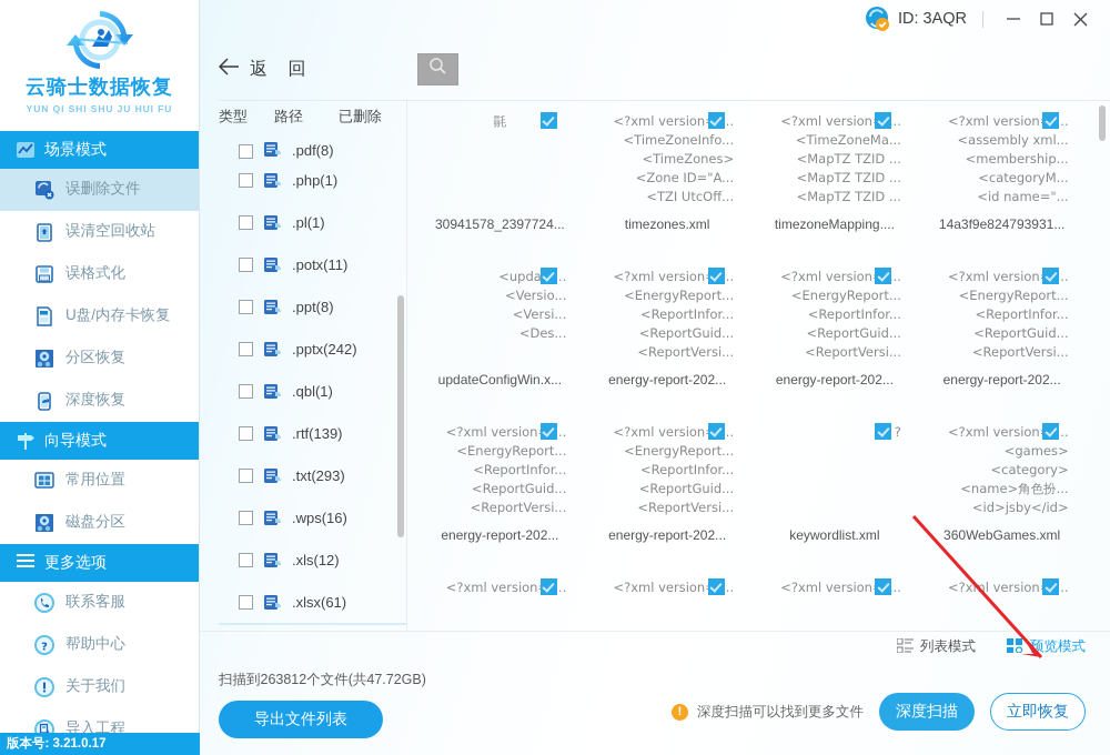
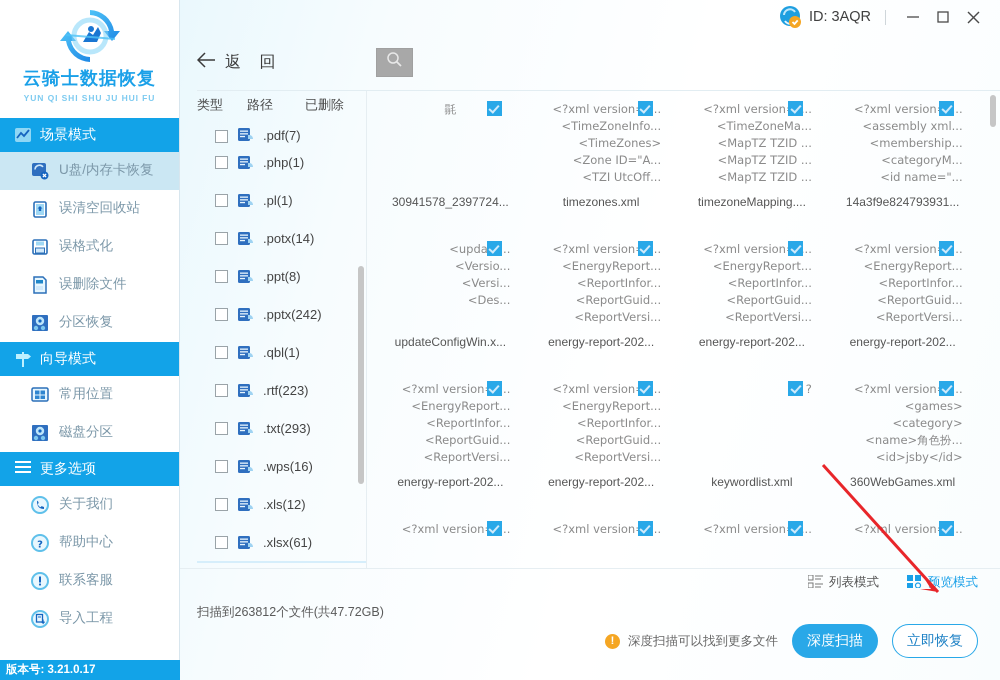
  云骑士数据恢复
  YUN QI SHI SHU JU HUI FU
  场景模式
- 误删除文件
+ U盘/内存卡恢复
  误清空回收站
  误格式化
- U盘/内存卡恢复
+ 误删除文件
  分区恢复
- 深度恢复
  向导模式
  常用位置
  磁盘分区
  更多选项
- 联系客服
+ 关于我们
  ?
  帮助中心
- 关于我们
+ 联系客服
  导入工程
  版本号: 3.21.0.17
  ID: 3AQR
  返 回
  类型
  路径
  已删除
- .pdf(8)
+ .pdf(7)
  .php(1)
  .pl(1)
- .potx(11)
+ .potx(14)
  .ppt(8)
  .pptx(242)
  .qbl(1)
- .rtf(139)
+ .rtf(223)
  .txt(293)
  .wps(16)
  .xls(12)
  .xlsx(61)
  毾
  30941578_2397724...
  <?xml version..
  <TimeZoneInfo...
  <TimeZones>
  <Zone ID="A...
  <TZI UtcOff...
  timezones.xml
  <?xml version..
  <TimeZoneMa...
  <MapTZ TZID ...
  <MapTZ TZID ...
  <MapTZ TZID ...
  timezoneMapping....
  <?xml version..
  <assembly xml...
  <membership...
  <categoryM...
  <id name="...
  14a3f9e824793931...
  <upda..
  <Versio...
  <Versi...
  <Des...
  updateConfigWin.x...
  <?xml version..
  <EnergyReport...
  <ReportInfor...
  <ReportGuid...
  <ReportVersi...
  energy-report-202...
  <?xml version..
  <EnergyReport...
  <ReportInfor...
  <ReportGuid...
  <ReportVersi...
  energy-report-202...
  <?xml version..
  <EnergyReport...
  <ReportInfor...
  <ReportGuid...
  <ReportVersi...
  energy-report-202...
  <?xml version..
  <EnergyReport...
  <ReportInfor...
  <ReportGuid...
  <ReportVersi...
  energy-report-202...
  <?xml version..
  <EnergyReport...
  <ReportInfor...
  <ReportGuid...
  <ReportVersi...
  energy-report-202...
  ?
  keywordlist.xml
  <?xml version..
  <games>
  <category>
  <name>角色扮...
  <id>jsby</id>
  360WebGames.xml
  <?xml version..
  <?xml version..
  <?xml version..
  <?xl version..
  列表模式
  预览模式
  扫描到263812个文件(共47.72GB)
- 导出文件列表
  !
  深度扫描可以找到更多文件
  深度扫描
  立即恢复
